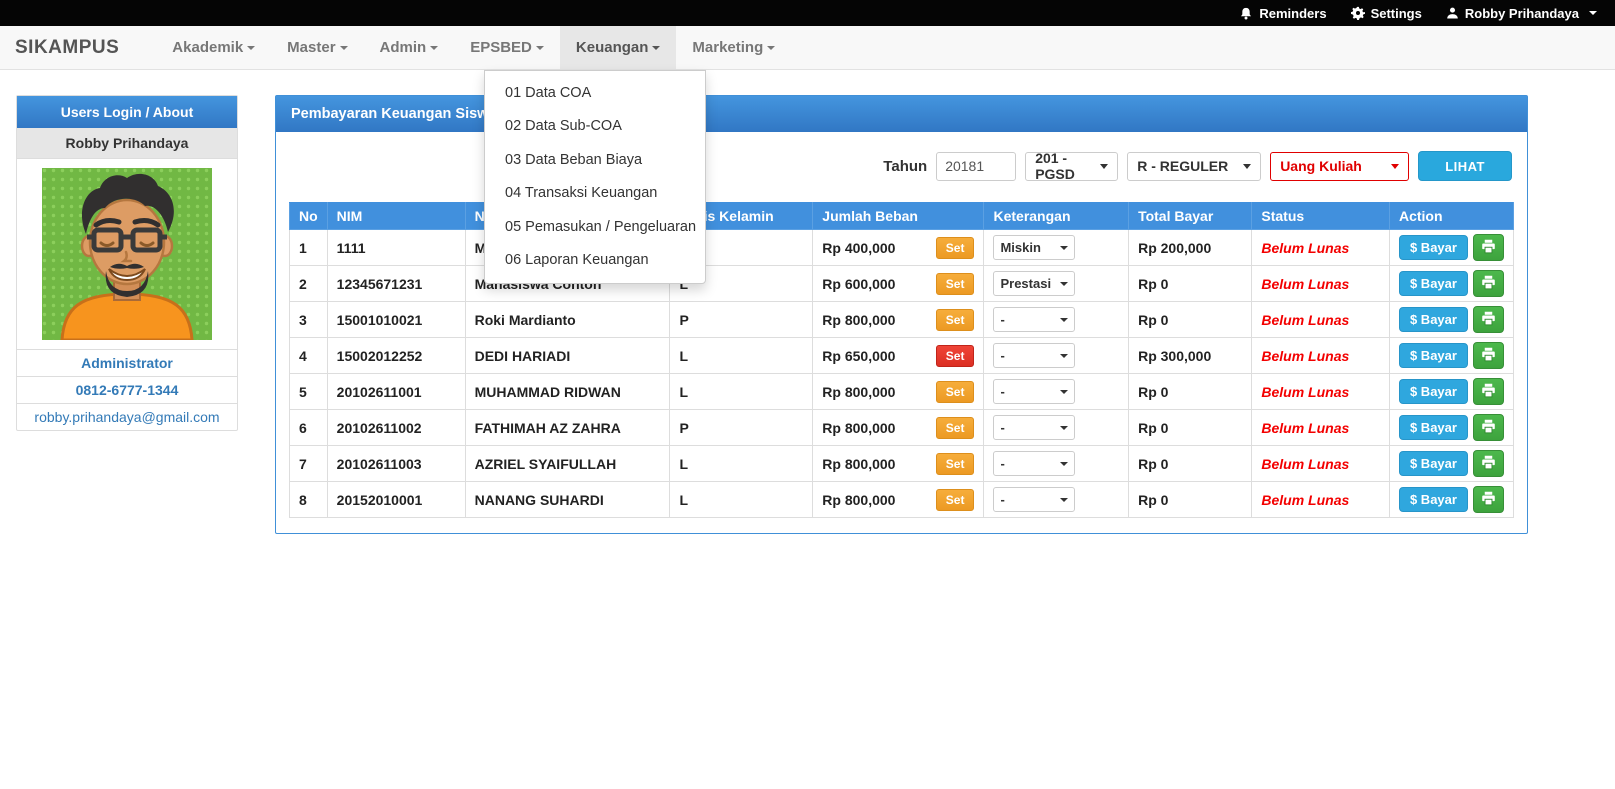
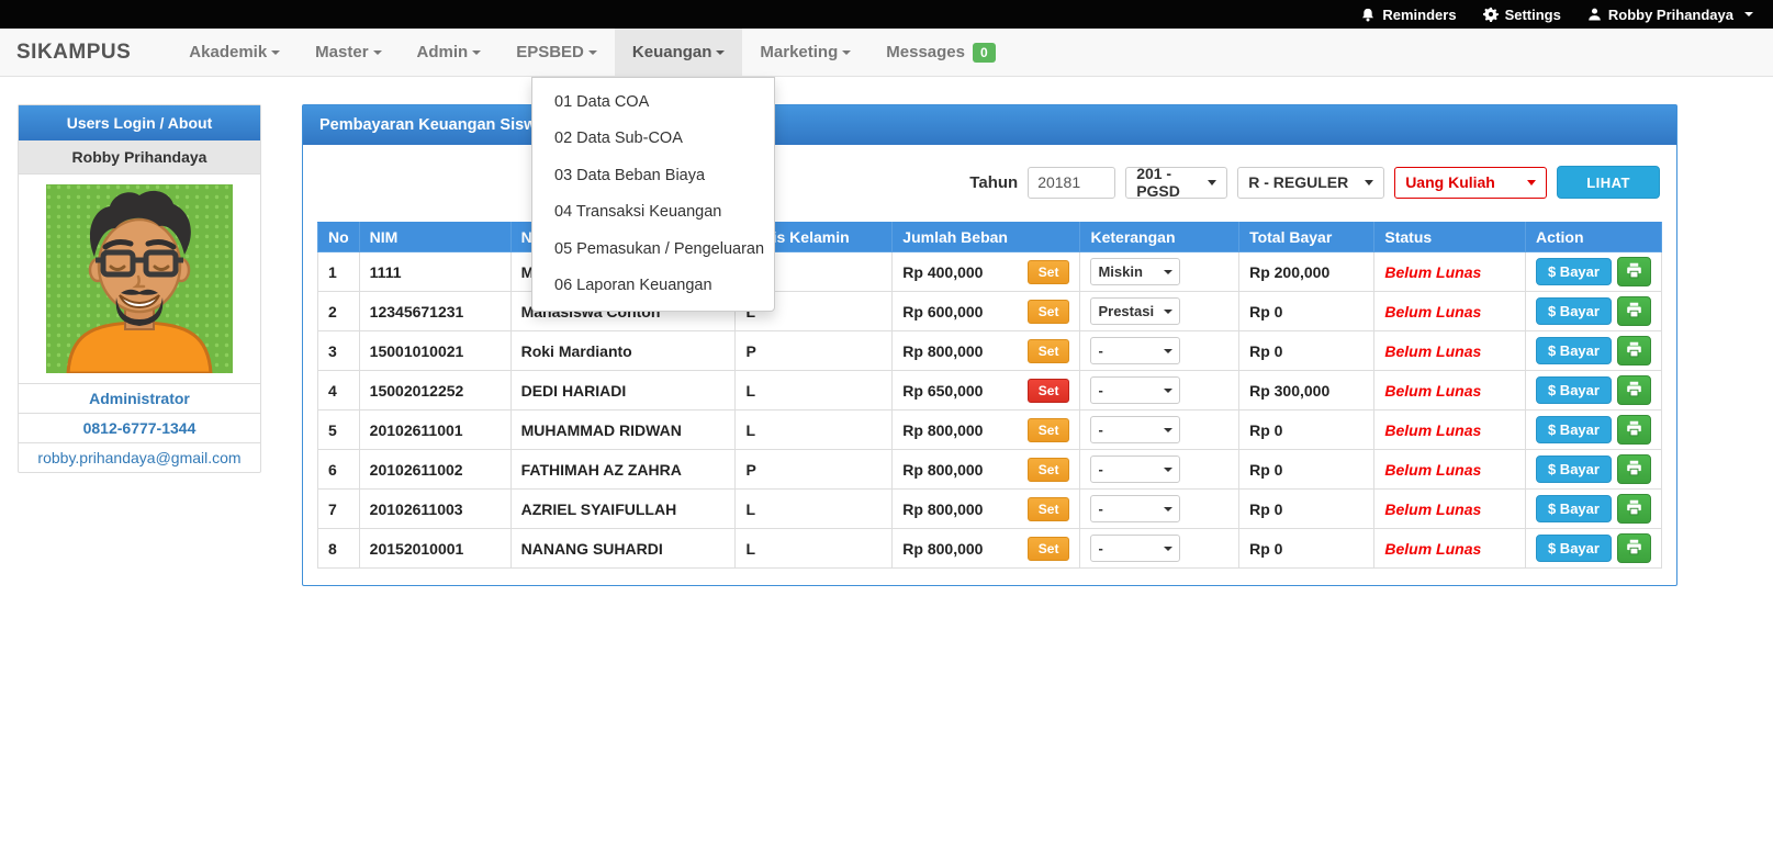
  Reminders
  Settings
  Robby Prihandaya
  SIKAMPUS
  Akademik
  Master
  Admin
  EPSBED
  Keuangan
  Marketing
+ Messages
+ 0
  01 Data COA
  02 Data Sub-COA
  03 Data Beban Biaya
  04 Transaksi Keuangan
  05 Pemasukan / Pengeluaran
  06 Laporan Keuangan
  Users Login / About
  Robby Prihandaya
  Administrator
  0812-6777-1344
  robby.prihandaya@gmail.com
  Pembayaran Keuangan Sisw
  Tahun
  20181
  201 - PGSD
  R - REGULER
  Uang Kuliah
  LIHAT
  No	NIM	N	s Kelamin	Jumlah Beban	Keterangan	Total Bayar	Status	Action
  1	1111	M		Rp 400,000 Set	Miskin	Rp 200,000	Belum Lunas	$ Bayar
  2	12345671231	M		Rp 600,000 Set	Prestasi	Rp 0	Belum Lunas	$ Bayar
  3	15001010021	Roki Mardianto	P	Rp 800,000 Set	-	Rp 0	Belum Lunas	$ Bayar
  4	15002012252	DEDI HARIADI	L	Rp 650,000 Set	-	Rp 300,000	Belum Lunas	$ Bayar
  5	20102611001	MUHAMMAD RIDWAN	L	Rp 800,000 Set	-	Rp 0	Belum Lunas	$ Bayar
  6	20102611002	FATHIMAH AZ ZAHRA	P	Rp 800,000 Set	-	Rp 0	Belum Lunas	$ Bayar
  7	20102611003	AZRIEL SYAIFULLAH	L	Rp 800,000 Set	-	Rp 0	Belum Lunas	$ Bayar
  8	20152010001	NANANG SUHARDI	L	Rp 800,000 Set	-	Rp 0	Belum Lunas	$ Bayar
